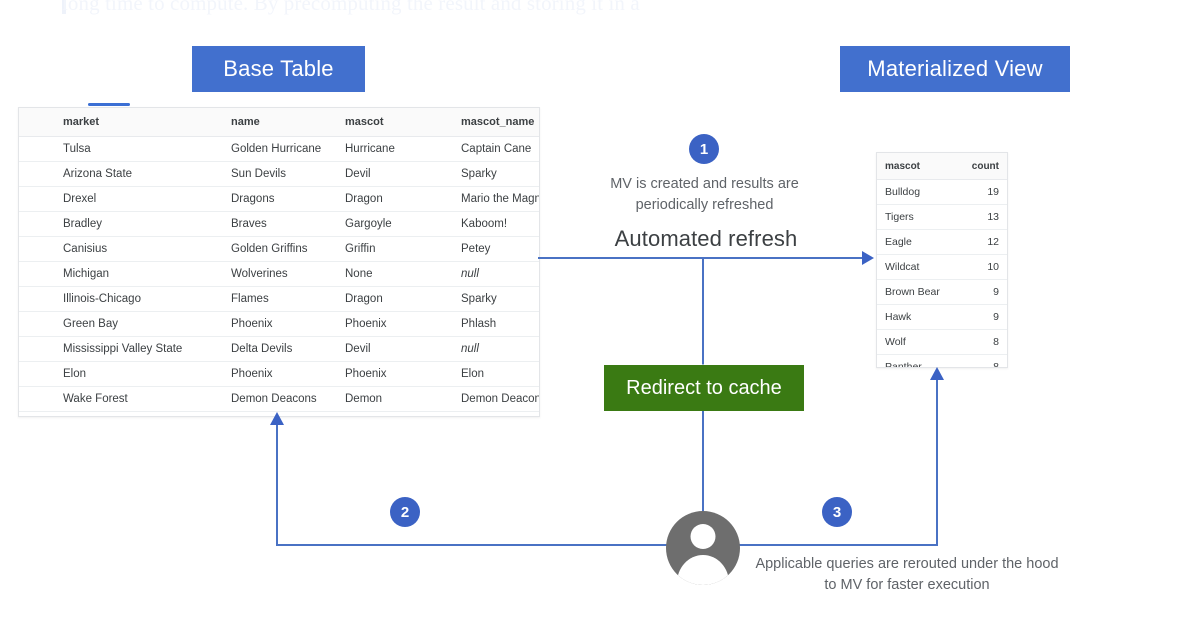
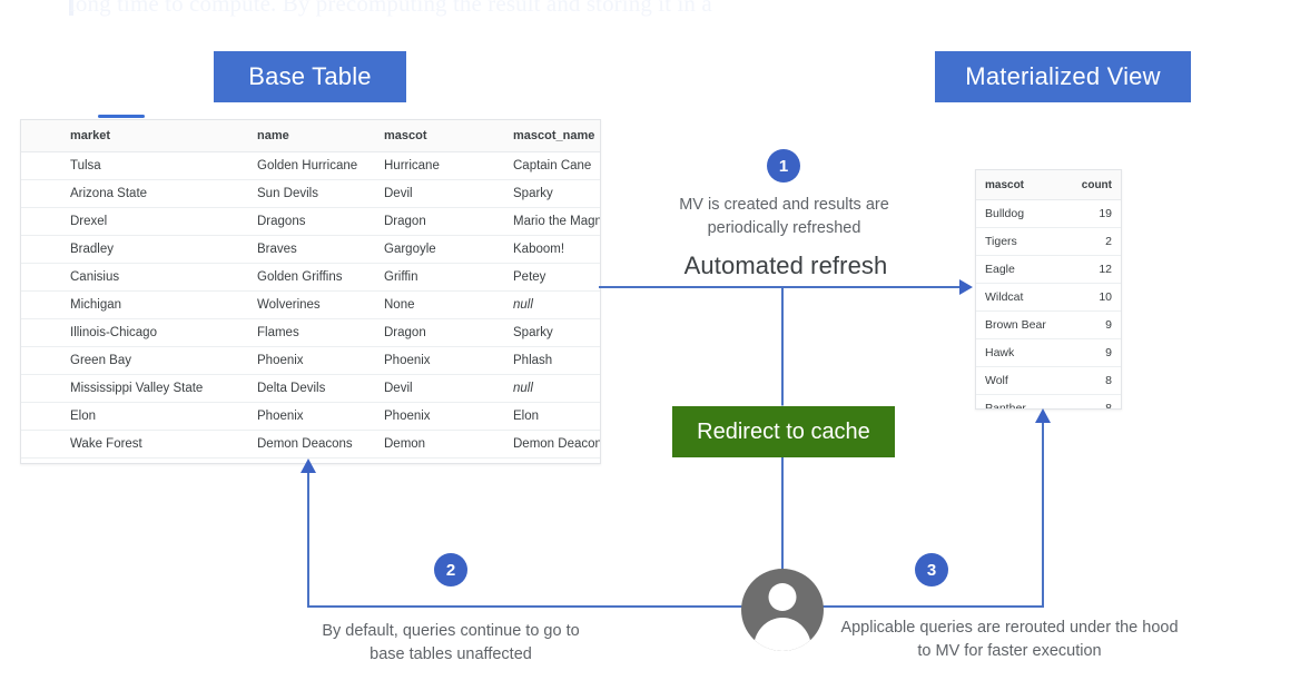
  Base Table
  Materialized View
  	market	name	mascot	mascot_name
  	Tulsa	Golden Hurricane	Hurricane	Captain Cane
  	Arizona State	Sun Devils	Devil	Sparky
  	Drexel	Dragons	Dragon	Mario the Magn
  	Bradley	Braves	Gargoyle	Kaboom!
  	Canisius	Golden Griffins	Griffin	Petey
  	Michigan	Wolverines	None	null
  	Illinois-Chicago	Flames	Dragon	Sparky
  	Green Bay	Phoenix	Phoenix	Phlash
  	Mississippi Valley State	Delta Devils	Devil	null
  	Elon	Phoenix	Phoenix	Elon
  	Wake Forest	Demon Deacons	Demon	Demon Deacon
  mascot	count
  Bulldog	19
- Tigers	13
+ Tigers	2
  Eagle	12
  Wildcat	10
  Brown Bear	9
  Hawk	9
  Wolf	8
  Panther	8
  1
  MV is created and results are periodically refreshed
  Automated refresh
  Redirect to cache
  2
+ By default, queries continue to go to base tables unaffected
  3
  Applicable queries are rerouted under the hood to MV for faster execution
